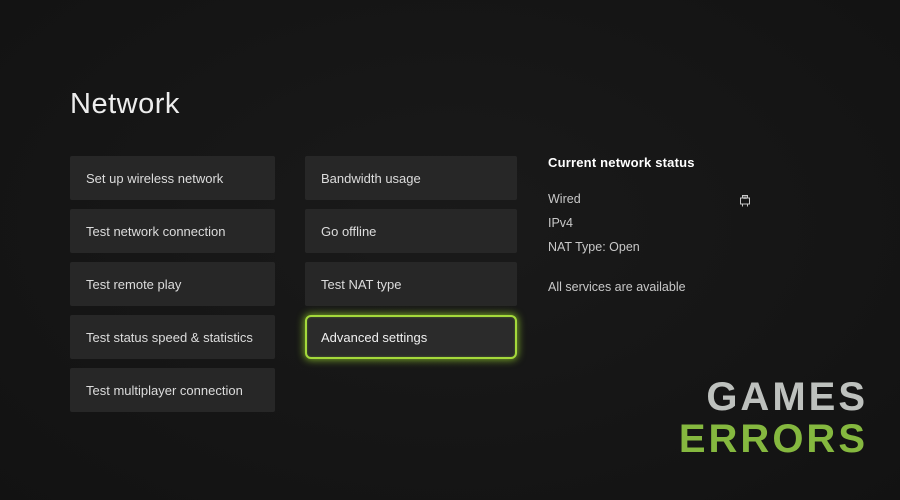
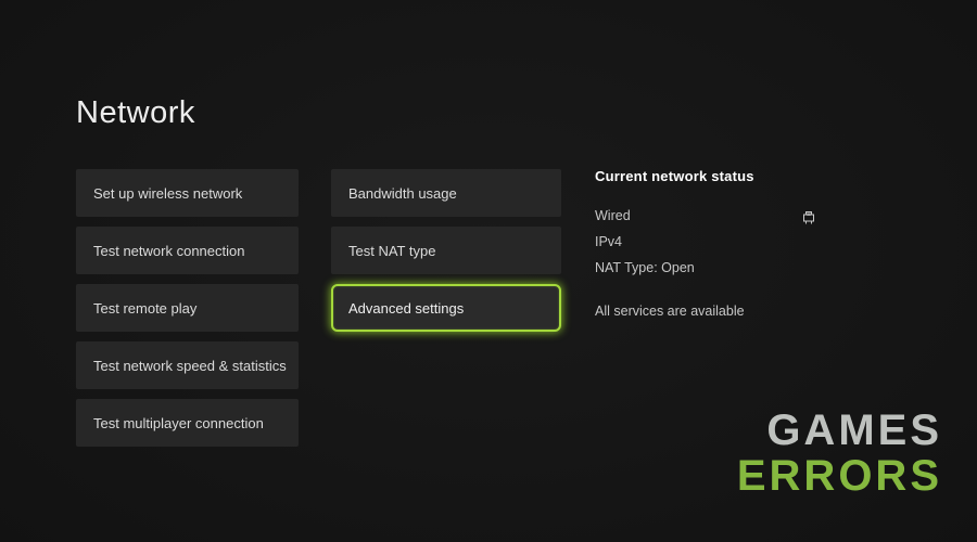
  Network
  Set up wireless network
  Test network connection
  Test remote play
- Test status speed & statistics
+ Test network speed & statistics
  Test multiplayer connection
  Bandwidth usage
- Go offline
  Test NAT type
  Advanced settings
  Current network status
  Wired
  IPv4
  NAT Type: Open
  All services are available
  GAMES
  ERRORS
